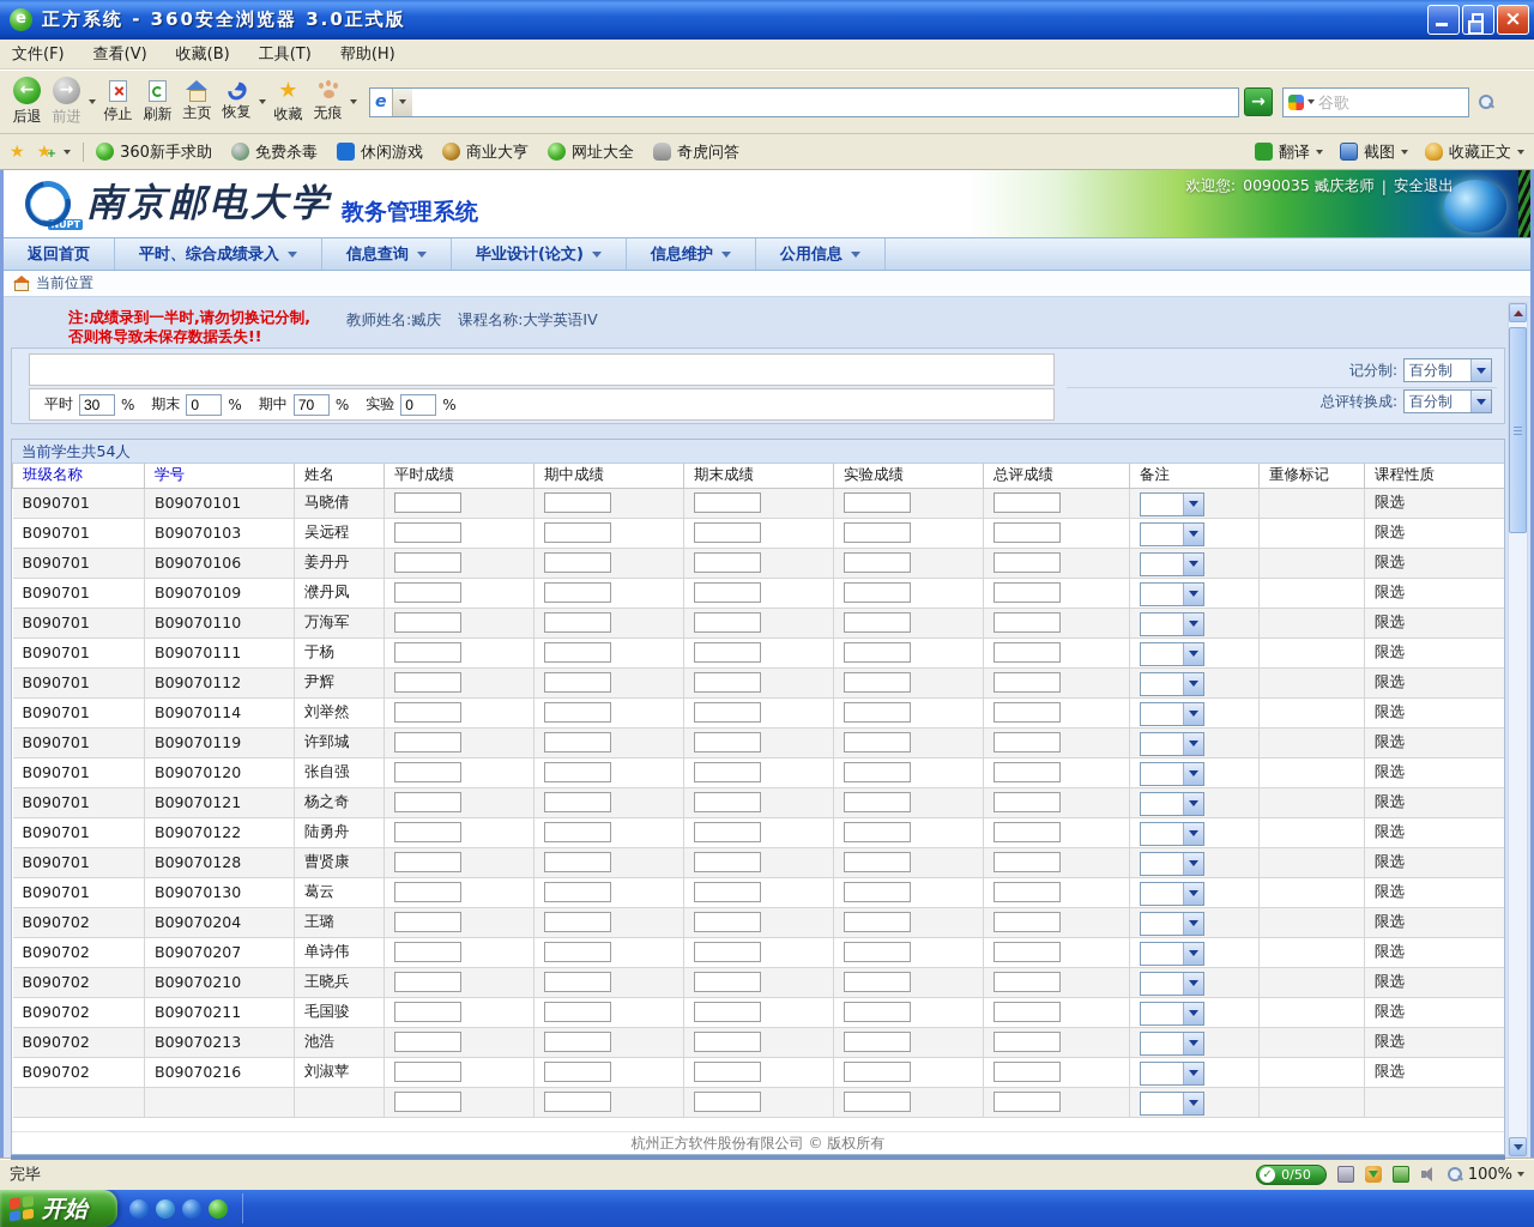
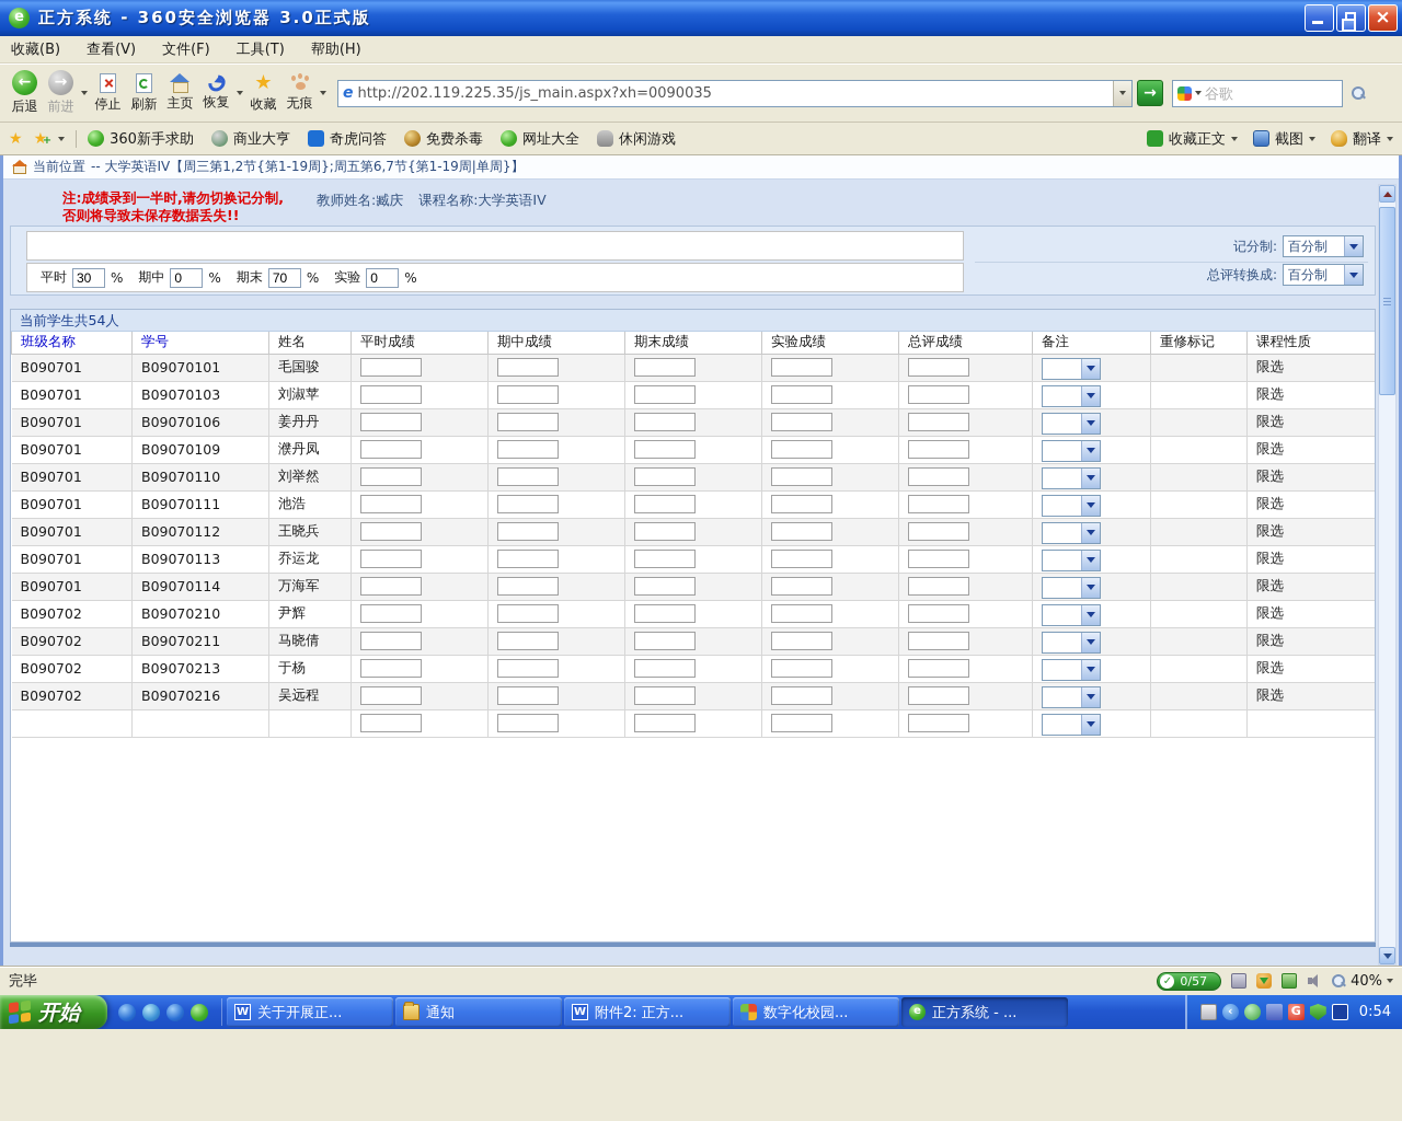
  e
  正方系统 - 360安全浏览器 3.0正式版
  ×
- 文件(F)
+ 收藏(B)
  查看(V)
- 收藏(B)
+ 文件(F)
  工具(T)
  帮助(H)
  ←
  后退
  →
  前进
  停止
  刷新
  主页
  恢复
  ★
  收藏
  无痕
  e
+ http://202.119.225.35/js_main.aspx?xh=0090035
  →
  谷歌
  ★
  ★
  360新手求助
- 免费杀毒
+ 商业大亨
- 休闲游戏
+ 奇虎问答
- 商业大亨
+ 免费杀毒
  网址大全
- 奇虎问答
+ 休闲游戏
- 翻译
+ 收藏正文
  截图
- 收藏正文
+ 翻译
- NUPT
- 南京邮电大学
- 教务管理系统
- 欢迎您:
- 0090035 臧庆老师
- |
- 安全退出
- 返回首页
- 平时、综合成绩录入
- 信息查询
- 毕业设计(论文)
- 信息维护
- 公用信息
  当前位置
+ -- 大学英语IV【周三第1,2节{第1-19周};周五第6,7节{第1-19周|单周}】
  注:成绩录到一半时,请勿切换记分制,
  否则将导致未保存数据丢失!!
  教师姓名:臧庆
  课程名称:大学英语IV
  平时
  30
  %
- 期末
+ 期中
  0
  %
- 期中
+ 期末
  70
  %
  实验
  0
  %
  记分制:
  百分制
  总评转换成:
  百分制
  当前学生共54人
  	班级名称	学号	姓名	平时成绩	期中成绩	期末成绩	实验成绩	总评成绩	备注	重修标记	课程性质
- B090701	B09070101	马晓倩								限选
+ B090701	B09070101	毛国骏								限选
- B090701	B09070103	吴远程								限选
+ B090701	B09070103	刘淑苹								限选
  B090701	B09070106	姜丹丹								限选
  B090701	B09070109	濮丹凤								限选
- B090701	B09070110	万海军								限选
+ B090701	B09070110	刘举然								限选
- B090701	B09070111	于杨								限选
+ B090701	B09070111	池浩								限选
- B090701	B09070112	尹辉								限选
+ B090701	B09070112	王晓兵								限选
+ B090701	B09070113	乔运龙								限选
- B090701	B09070114	刘举然								限选
+ B090701	B09070114	万海军								限选
- B090701	B09070119	许郅城								限选
- B090701	B09070120	张自强								限选
- B090701	B09070121	杨之奇								限选
- B090701	B09070122	陆勇舟								限选
- B090701	B09070128	曹贤康								限选
- B090701	B09070130	葛云								限选
- B090702	B09070204	王璐								限选
- B090702	B09070207	单诗伟								限选
- B090702	B09070210	王晓兵								限选
+ B090702	B09070210	尹辉								限选
- B090702	B09070211	毛国骏								限选
+ B090702	B09070211	马晓倩								限选
- B090702	B09070213	池浩								限选
+ B090702	B09070213	于杨								限选
- B090702	B09070216	刘淑苹								限选
+ B090702	B09070216	吴远程								限选
- 杭州正方软件股份有限公司 © 版权所有
  完毕
  ✓
- 0/50
+ 0/57
- 100%
+ 40%
  开始
+ 关于开展正...
+ 通知
+ 附件2: 正方...
+ 数字化校园...
+ 正方系统 - ...
+ ‹
+ G
+ 0:54
